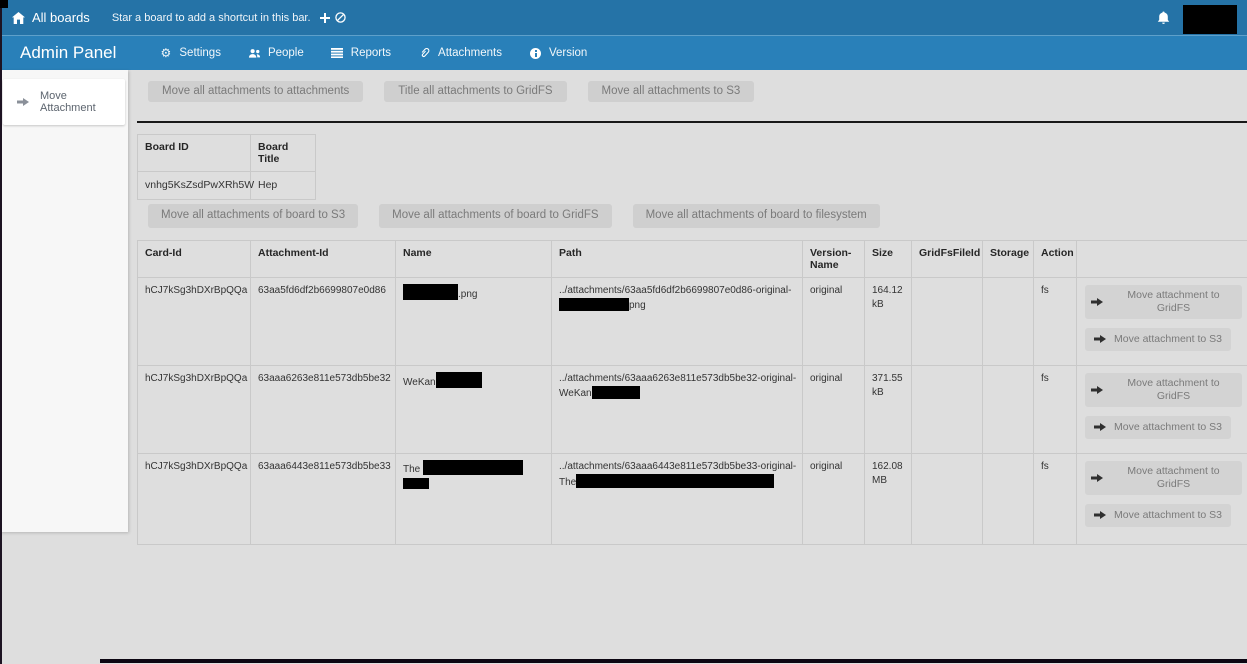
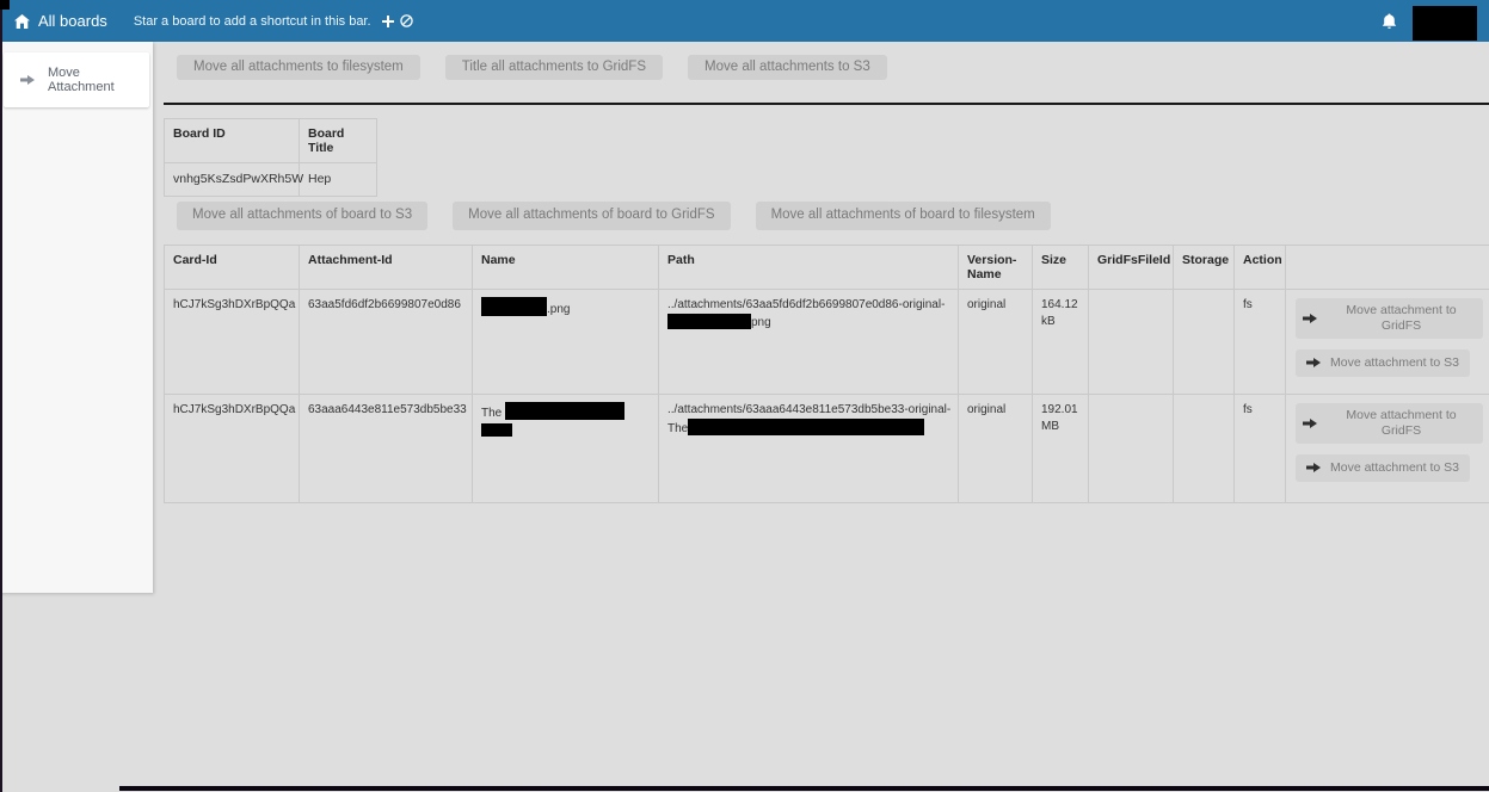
  All boards
  Star a board to add a shortcut in this bar.
- Admin Panel
- ⚙
- Settings
- People
- Reports
- Attachments
- Version
  Move Attachment
- Move all attachments to attachments
+ Move all attachments to filesystem
  Title all attachments to GridFS
  Move all attachments to S3
  Board ID	Board Title
  vnhg5KsZsdPwXRh5W	Hep
  Move all attachments of board to S3
  Move all attachments of board to GridFS
  Move all attachments of board to filesystem
  Card-Id	Attachment-Id	Name	Path	Version-Name	Size	GridFsFileId	Storage	Action
  hCJ7kSg3hDXrBpQQa	63aa5fd6df2b6699807e0d86	.png	../attachments/63aa5fd6df2b6699807e0d86-original- png	original	164.12 kB			fs	Move attachment to GridFS Move attachment to S3
- hCJ7kSg3hDXrBpQQa	63aaa6263e811e573db5be32	WeKan	../attachments/63aaa6263e811e573db5be32-original- WeKan	original	371.55 kB			fs	Move attachment to GridFS Move attachment to S3
- hCJ7kSg3hDXrBpQQa	63aaa6443e811e573db5be33	The	../attachments/63aaa6443e811e573db5be33-original- The	original	162.08 MB			fs	Move attachment to GridFS Move attachment to S3
+ hCJ7kSg3hDXrBpQQa	63aaa6443e811e573db5be33	The	../attachments/63aaa6443e811e573db5be33-original- The	original	192.01 MB			fs	Move attachment to GridFS Move attachment to S3
